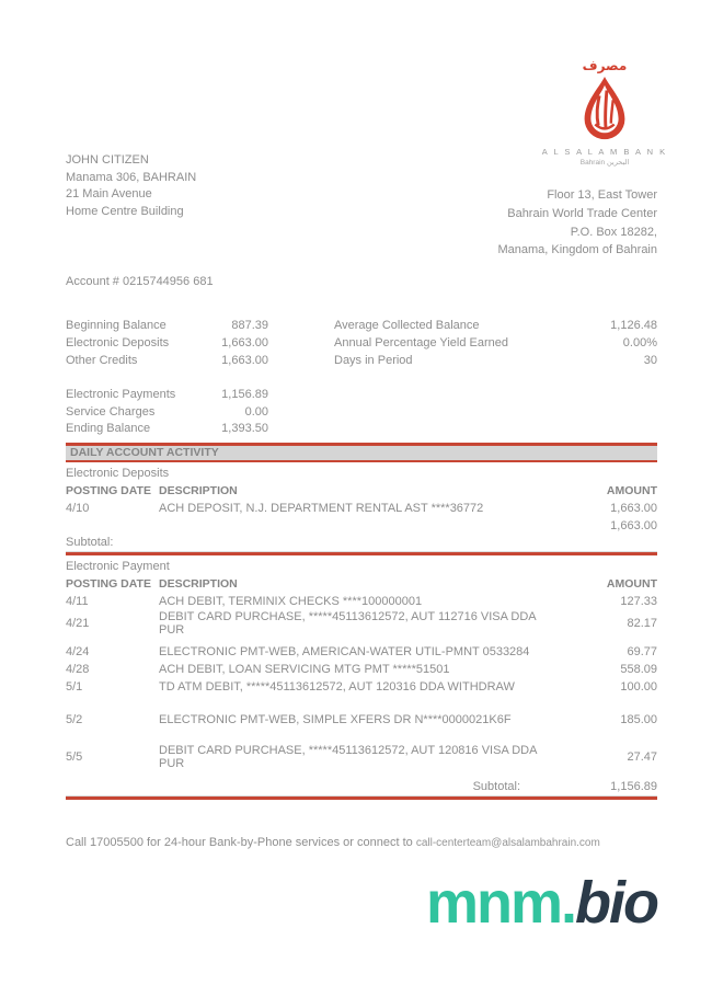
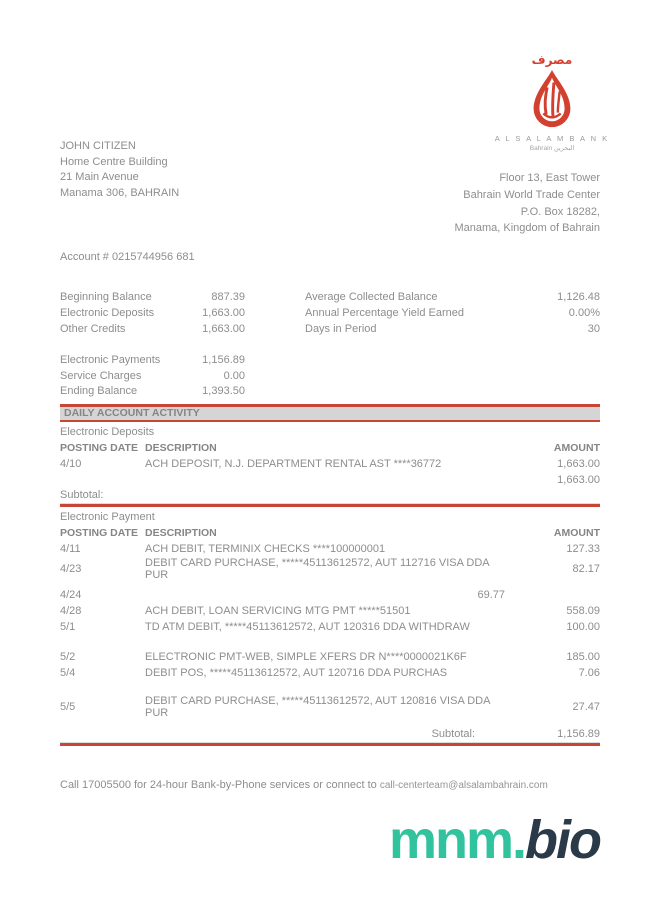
  مصرف
  A L S A L A M B A N K
  JOHN CITIZEN
- Manama 306, BAHRAIN
+ Home Centre Building
  21 Main Avenue
- Home Centre Building
+ Manama 306, BAHRAIN
  Floor 13, East Tower
  Bahrain World Trade Center
  P.O. Box 18282,
  Manama, Kingdom of Bahrain
  Account # 0215744956 681
  Beginning Balance
  887.39
  Average Collected Balance
  1,126.48
  Electronic Deposits
  1,663.00
  Annual Percentage Yield Earned
  0.00%
  Other Credits
  1,663.00
  Days in Period
  30
  Electronic Payments
  1,156.89
  Service Charges
  0.00
  Ending Balance
  1,393.50
  DAILY ACCOUNT ACTIVITY
  Electronic Deposits
  POSTING DATE
  DESCRIPTION
  AMOUNT
  4/10
  ACH DEPOSIT, N.J. DEPARTMENT RENTAL AST ****36772
  1,663.00
  1,663.00
  Subtotal:
  Electronic Payment
  POSTING DATE
  DESCRIPTION
  AMOUNT
  4/11
  ACH DEBIT, TERMINIX CHECKS ****100000001
  127.33
- 4/21
+ 4/23
  DEBIT CARD PURCHASE, *****45113612572, AUT 112716 VISA DDA PUR
  82.17
  4/24
- ELECTRONIC PMT-WEB, AMERICAN-WATER UTIL-PMNT 0533284
  69.77
  4/28
  ACH DEBIT, LOAN SERVICING MTG PMT *****51501
  558.09
  5/1
  TD ATM DEBIT, *****45113612572, AUT 120316 DDA WITHDRAW
  100.00
  5/2
  ELECTRONIC PMT-WEB, SIMPLE XFERS DR N****0000021K6F
  185.00
+ 5/4
+ DEBIT POS, *****45113612572, AUT 120716 DDA PURCHAS
+ 7.06
  5/5
  DEBIT CARD PURCHASE, *****45113612572, AUT 120816 VISA DDA PUR
  27.47
  Subtotal:
  1,156.89
  Call 17005500 for 24-hour Bank-by-Phone services or connect to call-centerteam@alsalambahrain.com
  mnm.bio
